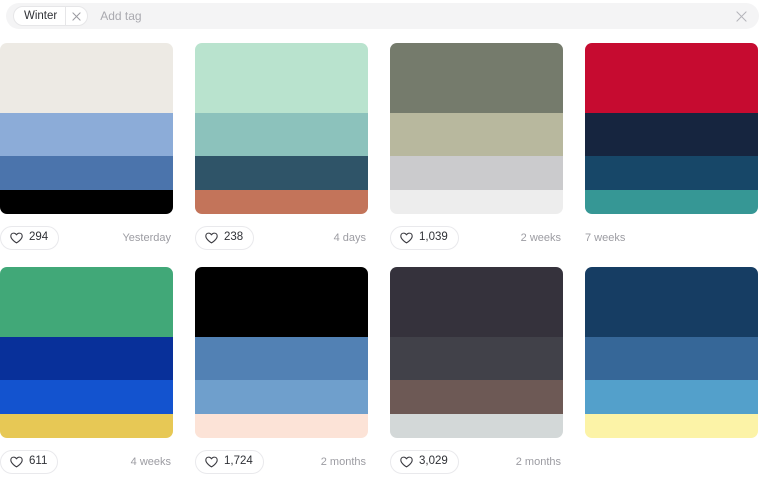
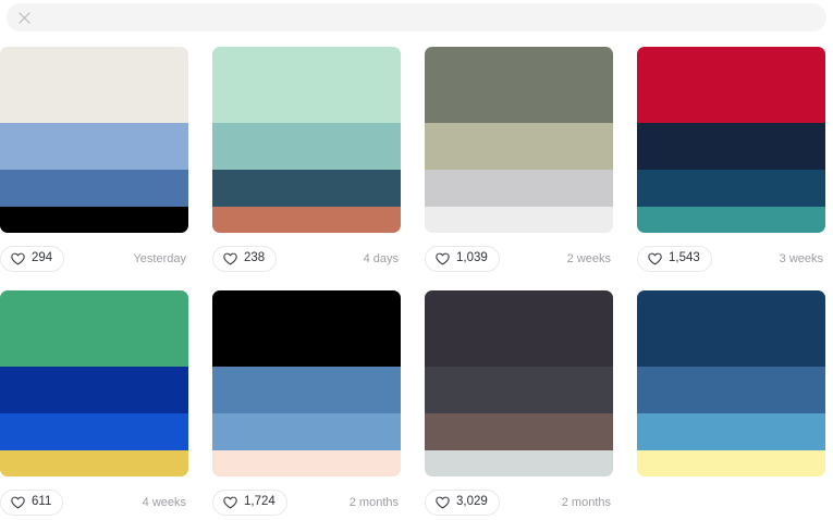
- Winter
- Add tag
  294
  Yesterday
  238
  4 days
  1,039
  2 weeks
+ 1,543
- 7 weeks
+ 3 weeks
  611
  4 weeks
  1,724
  2 months
  3,029
  2 months
